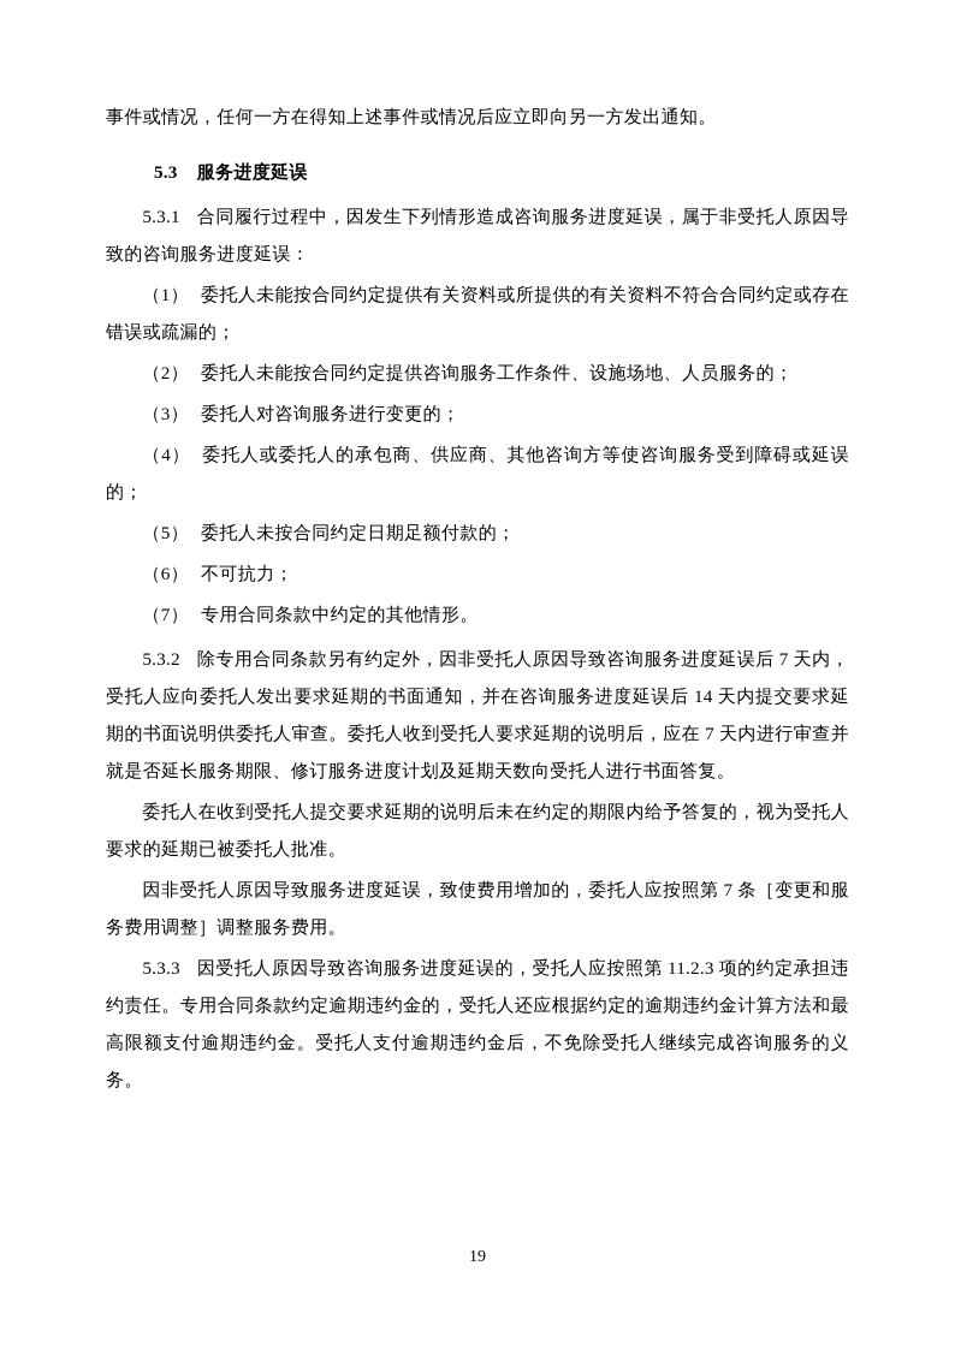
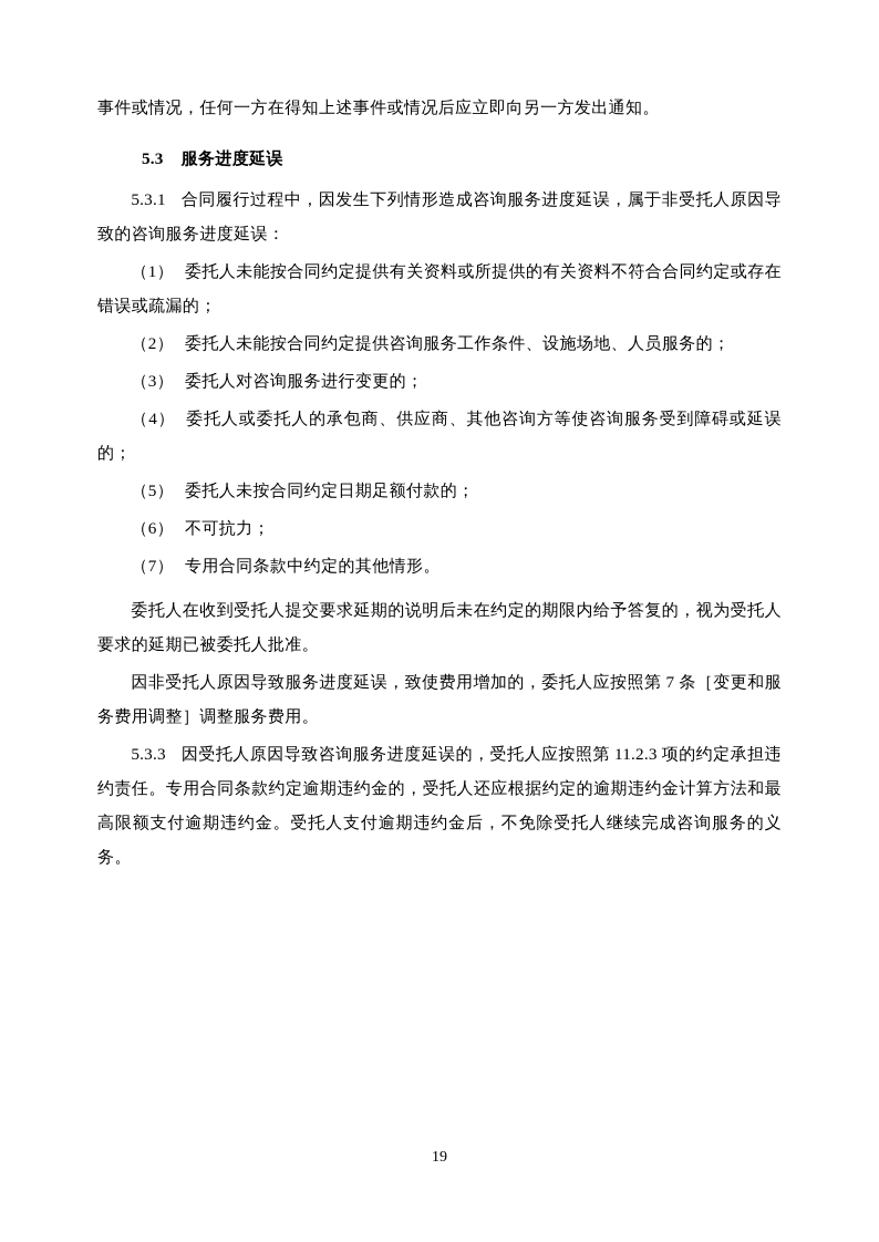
  事件或情况，任何一方在得知上述事件或情况后应立即向另一方发出通知。
  5.3 服务进度延误
  5.3.1 合同履行过程中，因发生下列情形造成咨询服务进度延误，属于非受托人原因导致的咨询服务进度延误：
  （1） 委托人未能按合同约定提供有关资料或所提供的有关资料不符合合同约定或存在错误或疏漏的；
  （2） 委托人未能按合同约定提供咨询服务工作条件、设施场地、人员服务的；
  （3） 委托人对咨询服务进行变更的；
  （4） 委托人或委托人的承包商、供应商、其他咨询方等使咨询服务受到障碍或延误的；
  （5） 委托人未按合同约定日期足额付款的；
  （6） 不可抗力；
  （7） 专用合同条款中约定的其他情形。
- 5.3.2 除专用合同条款另有约定外，因非受托人原因导致咨询服务进度延误后 7 天内，受托人应向委托人发出要求延期的书面通知，并在咨询服务进度延误后 14 天内提交要求延期的书面说明供委托人审查。委托人收到受托人要求延期的说明后，应在 7 天内进行审查并就是否延长服务期限、修订服务进度计划及延期天数向受托人进行书面答复。
  委托人在收到受托人提交要求延期的说明后未在约定的期限内给予答复的，视为受托人要求的延期已被委托人批准。
  因非受托人原因导致服务进度延误，致使费用增加的，委托人应按照第 7 条［变更和服务费用调整］调整服务费用。
  5.3.3 因受托人原因导致咨询服务进度延误的，受托人应按照第 11.2.3 项的约定承担违约责任。专用合同条款约定逾期违约金的，受托人还应根据约定的逾期违约金计算方法和最高限额支付逾期违约金。受托人支付逾期违约金后，不免除受托人继续完成咨询服务的义务。
  19
